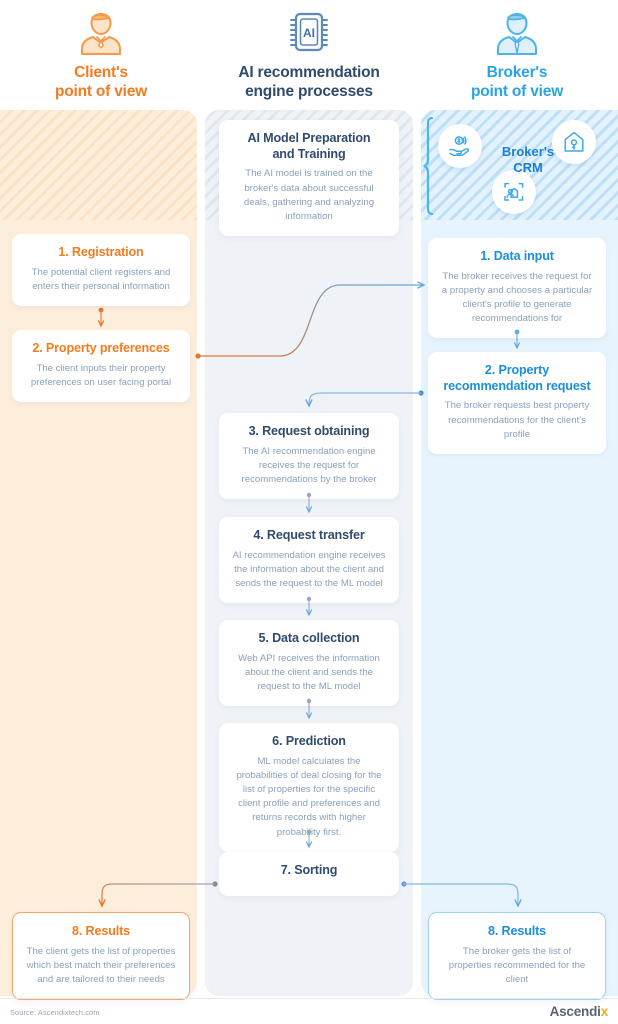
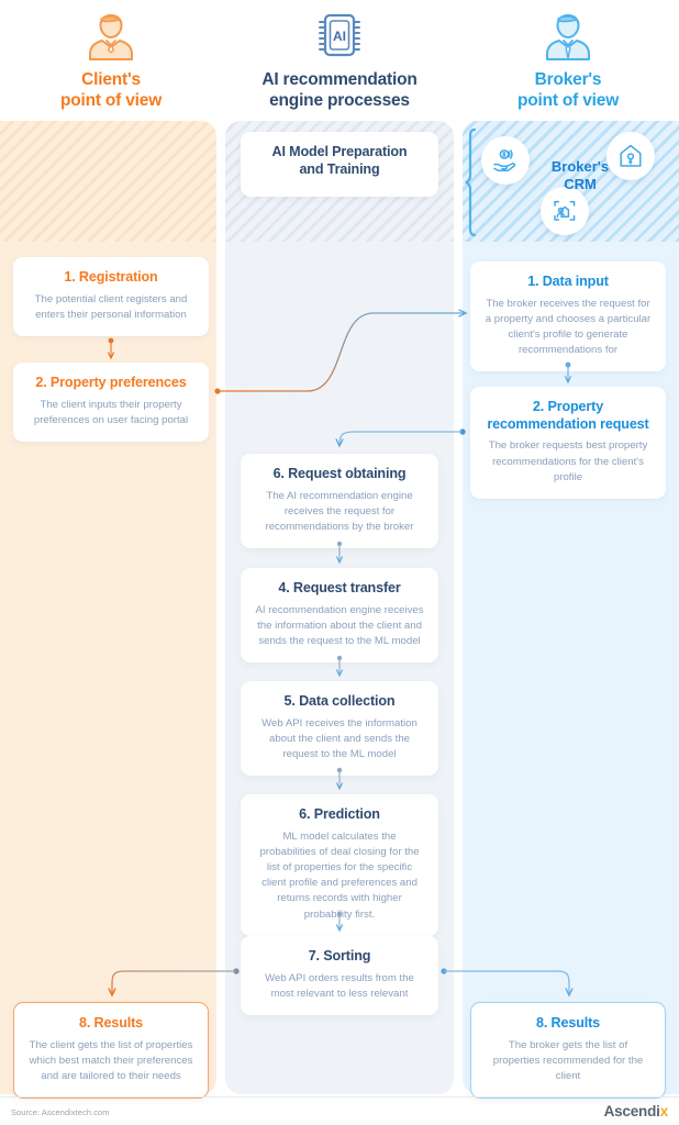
  Client's
  point of view
  AI
  AI recommendation
  engine processes
  Broker's
  point of view
  AI Model Preparation
  and Training
- The AI model is trained on the broker's data about successful deals, gathering and analyzing information
  Broker's
  CRM
  1. Registration
  The potential client registers and enters their personal information
  2. Property preferences
  The client inputs their property preferences on user facing portal
  8. Results
  The client gets the list of properties which best match their preferences and are tailored to their needs
- 3. Request obtaining
+ 6. Request obtaining
  The AI recommendation engine receives the request for recommendations by the broker
  4. Request transfer
  AI recommendation engine receives the information about the client and sends the request to the ML model
  5. Data collection
  Web API receives the information about the client and sends the request to the ML model
  6. Prediction
  ML model calculates the probabilities of deal closing for the list of properties for the specific client profile and preferences and returns records with higher probabity first.
  7. Sorting
+ Web API orders results from the most relevant to less relevant
  1. Data input
  The broker receives the request for a property and chooses a particular client's profile to generate recommendations for
  2. Property
  recommendation request
  The broker requests best property recommendations for the client's profile
  8. Results
  The broker gets the list of properties recommended for the client
  Source: Ascendixtech.com
  Ascendix
